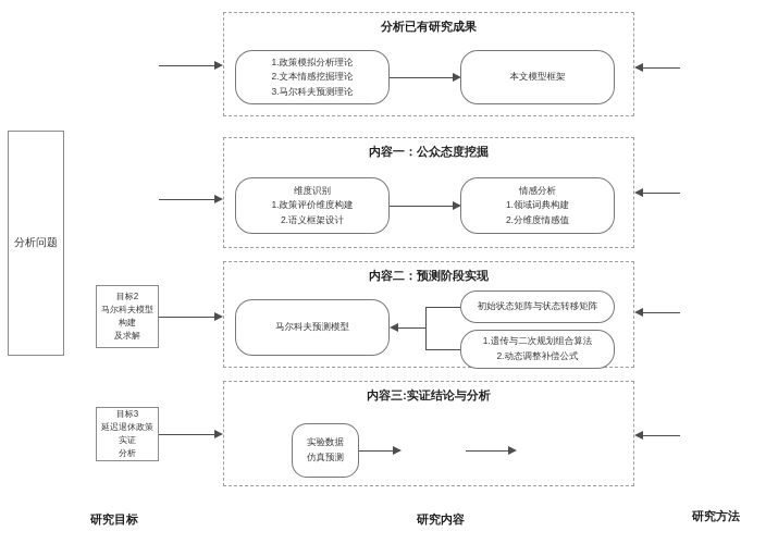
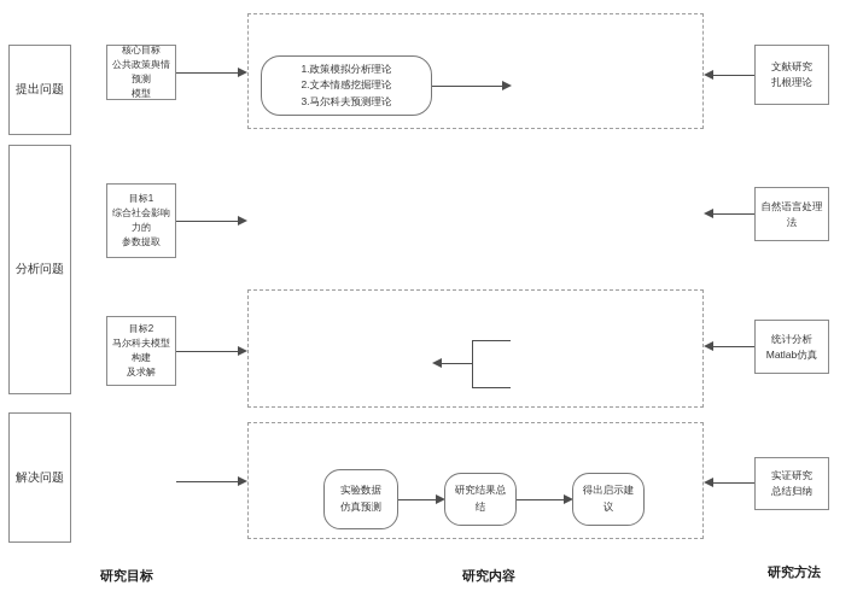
+ 提出问题
  分析问题
+ 解决问题
+ 核心目标
+ 公共政策舆情预测
+ 模型
+ 目标1
+ 综合社会影响力的
+ 参数提取
  目标2
  马尔科夫模型构建
  及求解
- 目标3
- 延迟退休政策实证
- 分析
- 分析已有研究成果
  1.政策模拟分析理论
  2.文本情感挖掘理论
  3.马尔科夫预测理论
- 本文模型框架
- 内容一：公众态度挖掘
- 维度识别
- 1.政策评价维度构建
- 2.语义框架设计
- 情感分析
- 1.领域词典构建
- 2.分维度情感值
- 内容二：预测阶段实现
- 马尔科夫预测模型
- 初始状态矩阵与状态转移矩阵
- 1.遗传与二次规划组合算法
- 2.动态调整补偿公式
- 内容三:实证结论与分析
  实验数据
  仿真预测
+ 研究结果总结
+ 得出启示建议
+ 文献研究
+ 扎根理论
+ 自然语言处理法
+ 统计分析
+ Matlab仿真
+ 实证研究
+ 总结归纳
  研究目标
  研究内容
  研究方法
